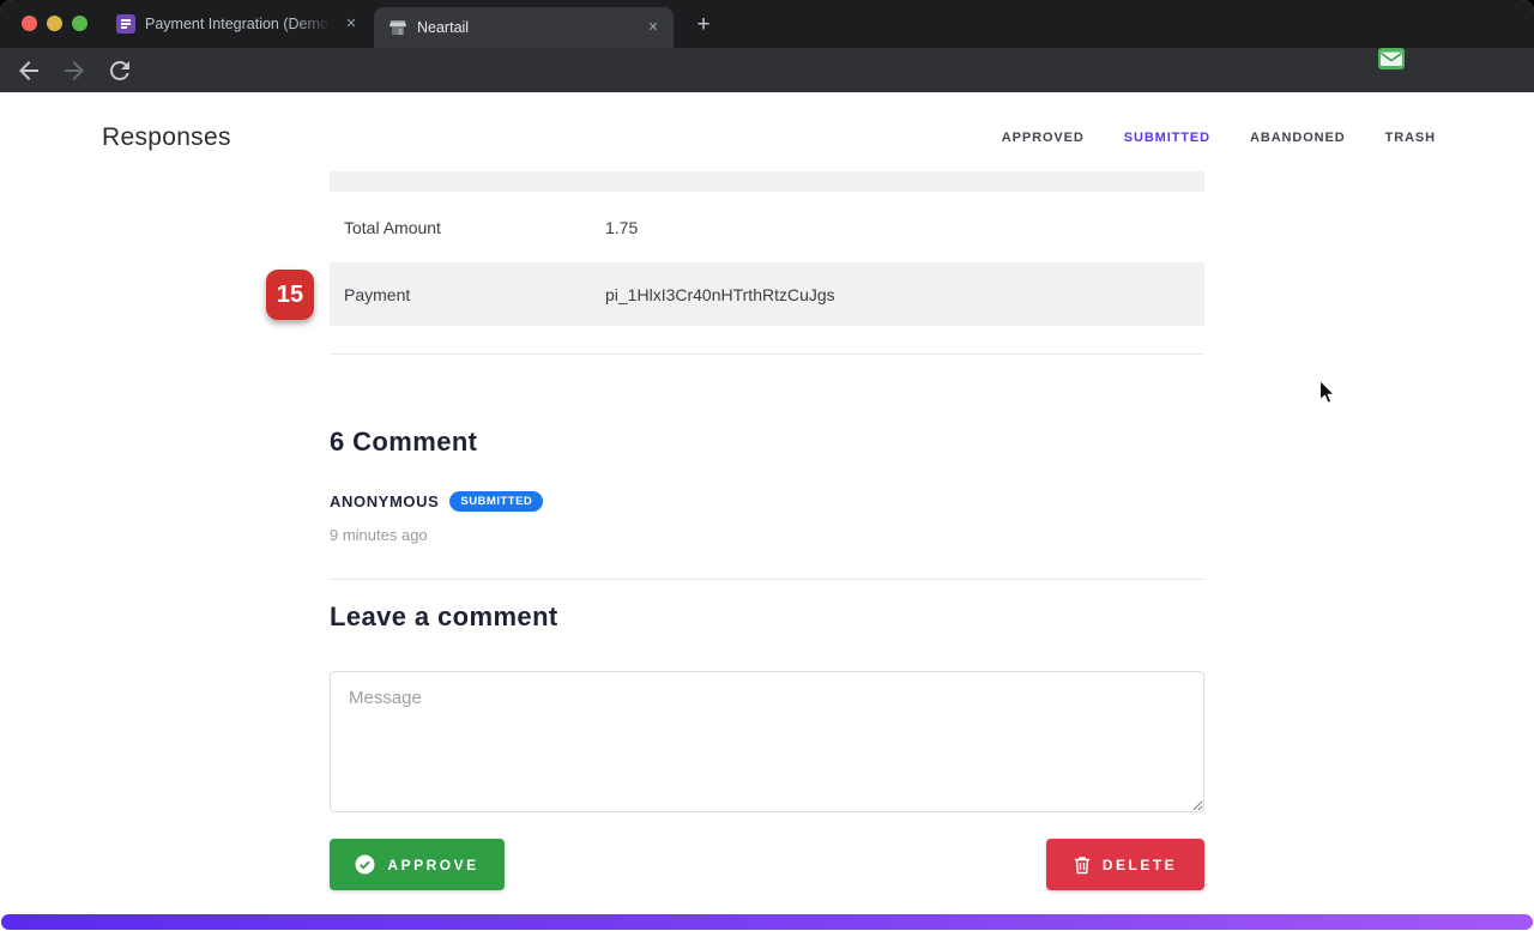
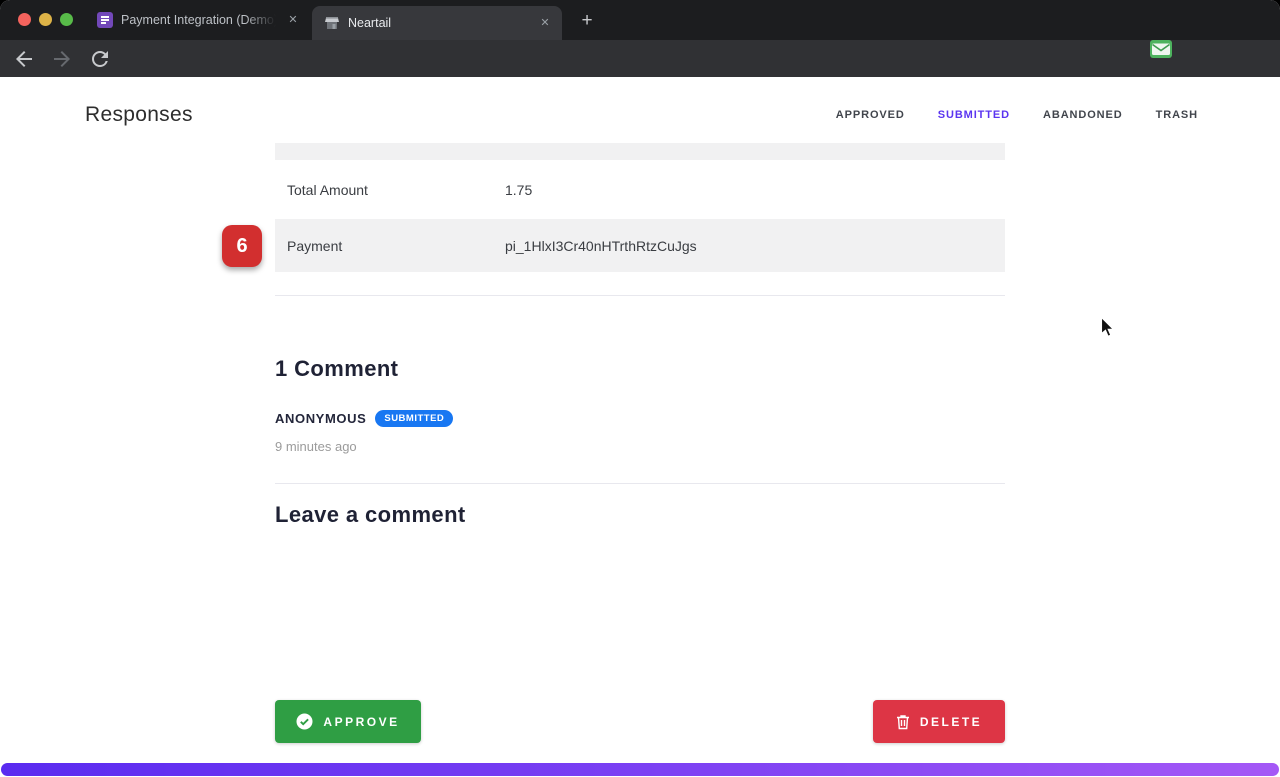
  Payment Integration (Demo)
  ✕
  Neartail
  ✕
  +
  Responses
  APPROVED
  SUBMITTED
  ABANDONED
  TRASH
  Total Amount
  1.75
  Payment
  pi_1HlxI3Cr40nHTrthRtzCuJgs
- 15
+ 6
- 6 Comment
+ 1 Comment
  ANONYMOUS
  SUBMITTED
  9 minutes ago
  Leave a comment
- Message
  APPROVE
  DELETE
